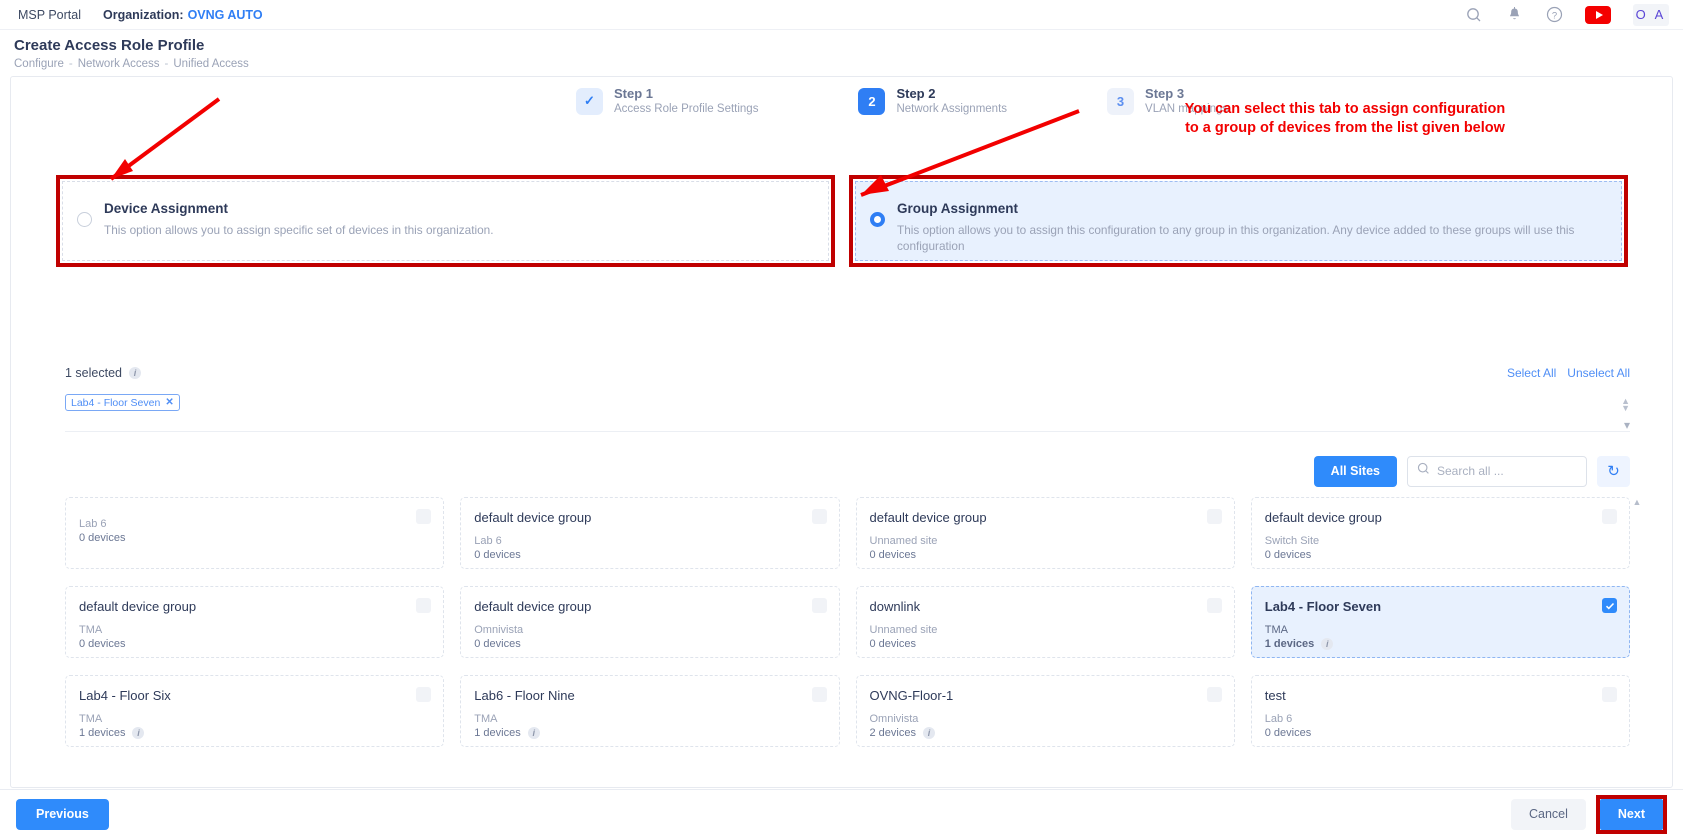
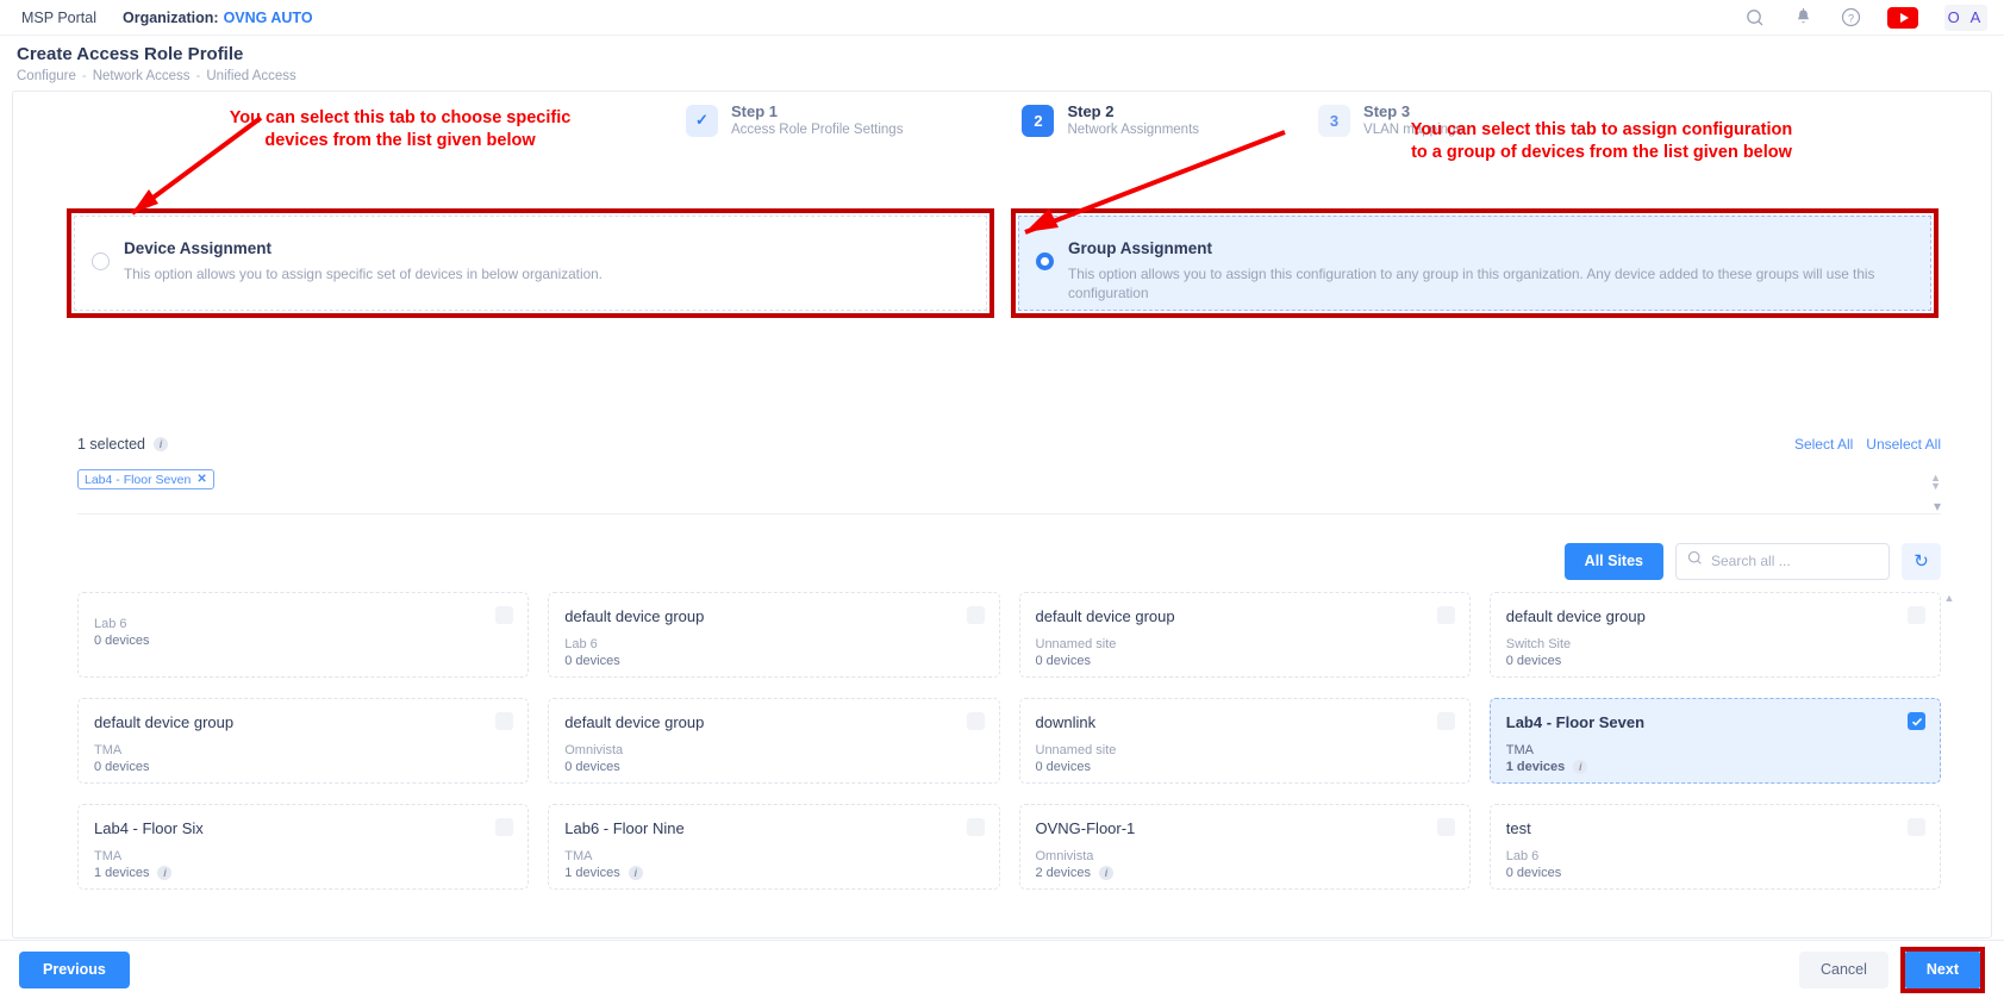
  MSP Portal
  Organization: OVNG AUTO
  ?
  O A
  Create Access Role Profile
  Configure
  -
  Network Access
  -
  Unified Access
  ✓
  Step 1
  Access Role Profile Settings
  2
  Step 2
  Network Assignments
  3
  Step 3
  VLAN mappings
  Device Assignment
- This option allows you to assign specific set of devices in this organization.
+ This option allows you to assign specific set of devices in below organization.
  Group Assignment
  This option allows you to assign this configuration to any group in this organization. Any device added to these groups will use this configuration
  1 selected
  i
  Select All
  Unselect All
  Lab4 - Floor Seven
  ✕
  ▲
  ▼
  ▾
  All Sites
  Search all ...
  ↻
  Lab 6
  0 devices
  default device group
  Lab 6
  0 devices
  default device group
  Unnamed site
  0 devices
  default device group
  Switch Site
  0 devices
  default device group
  TMA
  0 devices
  default device group
  Omnivista
  0 devices
  downlink
  Unnamed site
  0 devices
  Lab4 - Floor Seven
  TMA
  1 devices
  i
  Lab4 - Floor Six
  TMA
  1 devices
  i
  Lab6 - Floor Nine
  TMA
  1 devices
  i
  OVNG-Floor-1
  Omnivista
  2 devices
  i
  test
  Lab 6
  0 devices
  ▲
  Previous
  Cancel
  Next
+ You can select this tab to choose specific
+ devices from the list given below
  You can select this tab to assign configuration
  to a group of devices from the list given below
